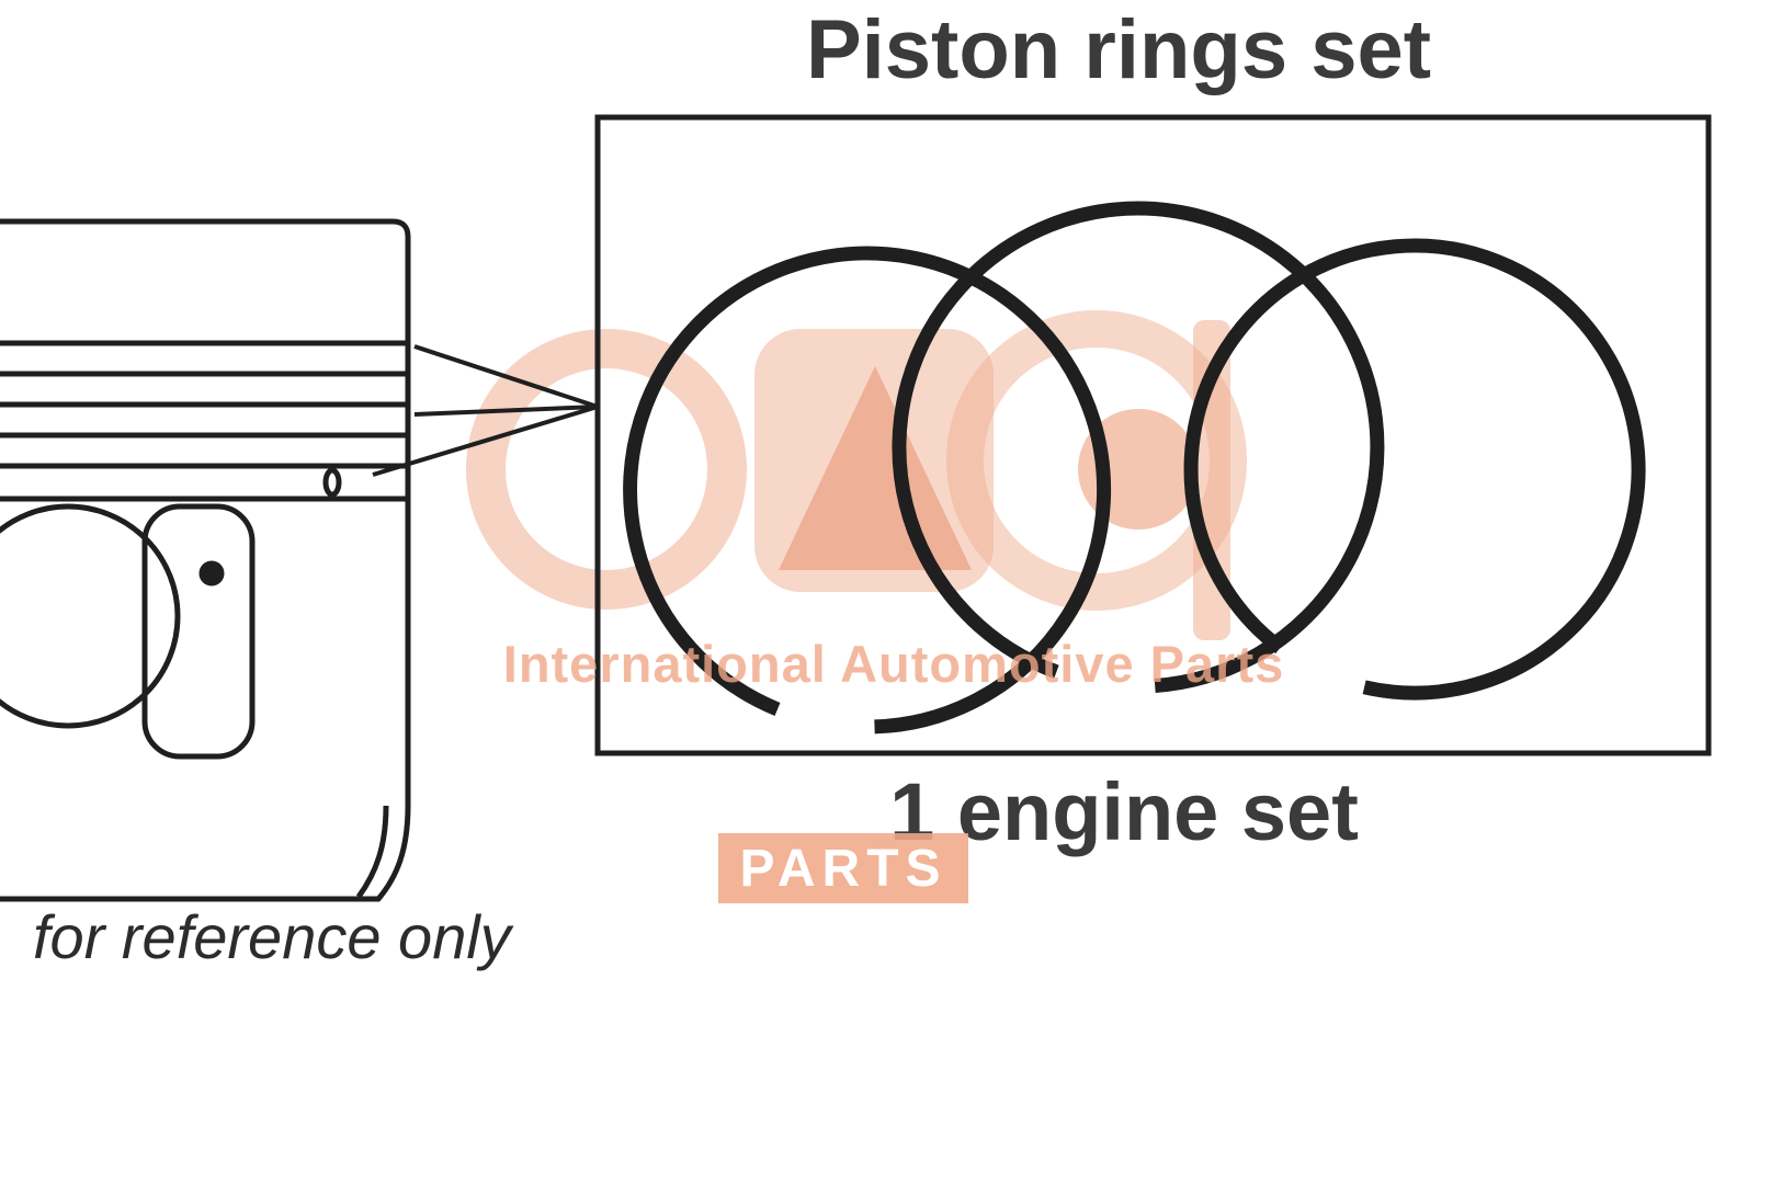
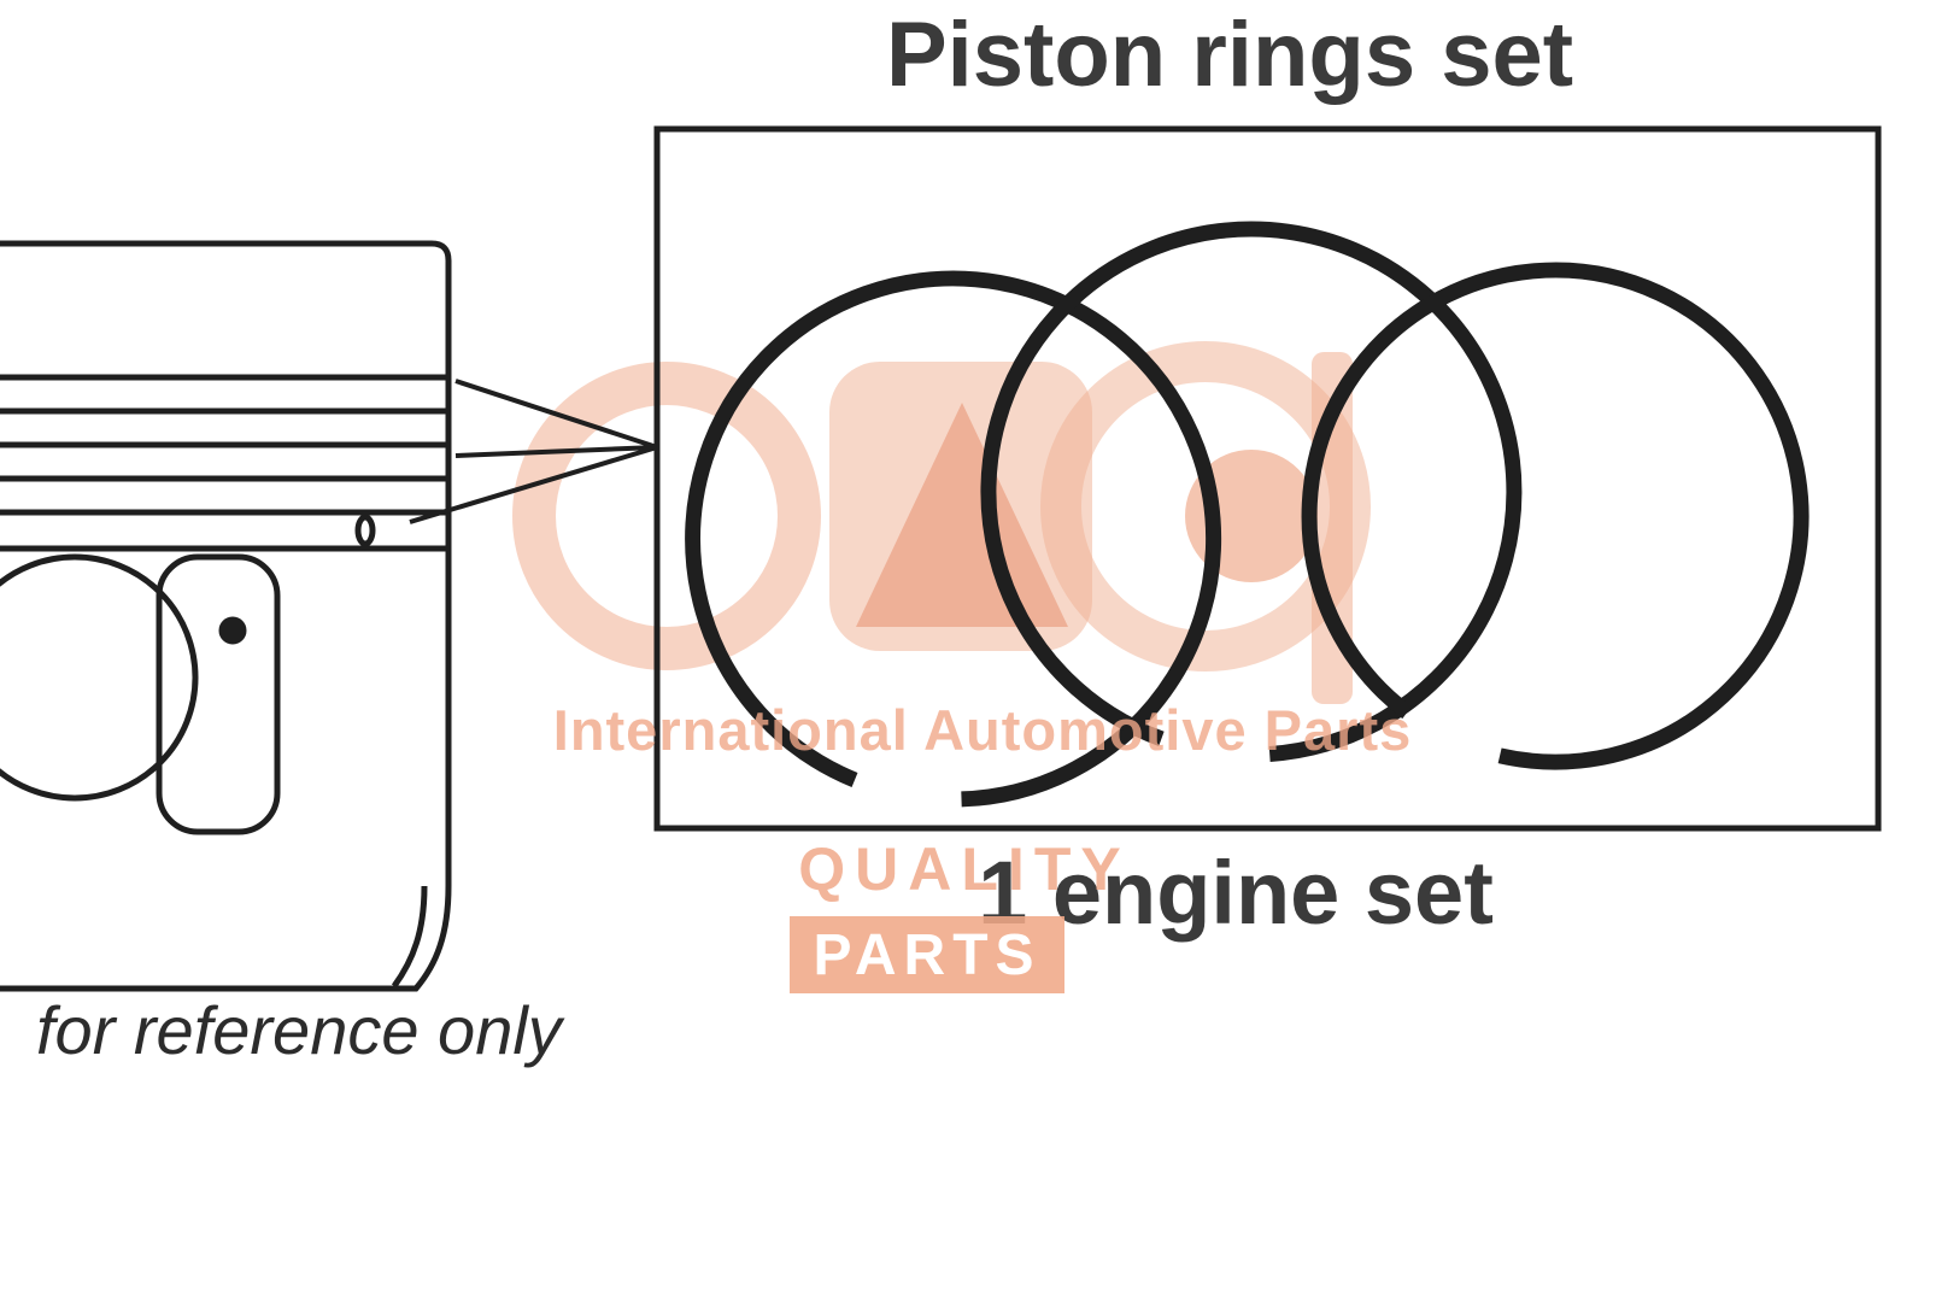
  Piston rings set
  1 engine set
  for reference only
  International Automotive Parts
+ QUALITY
  PARTS
